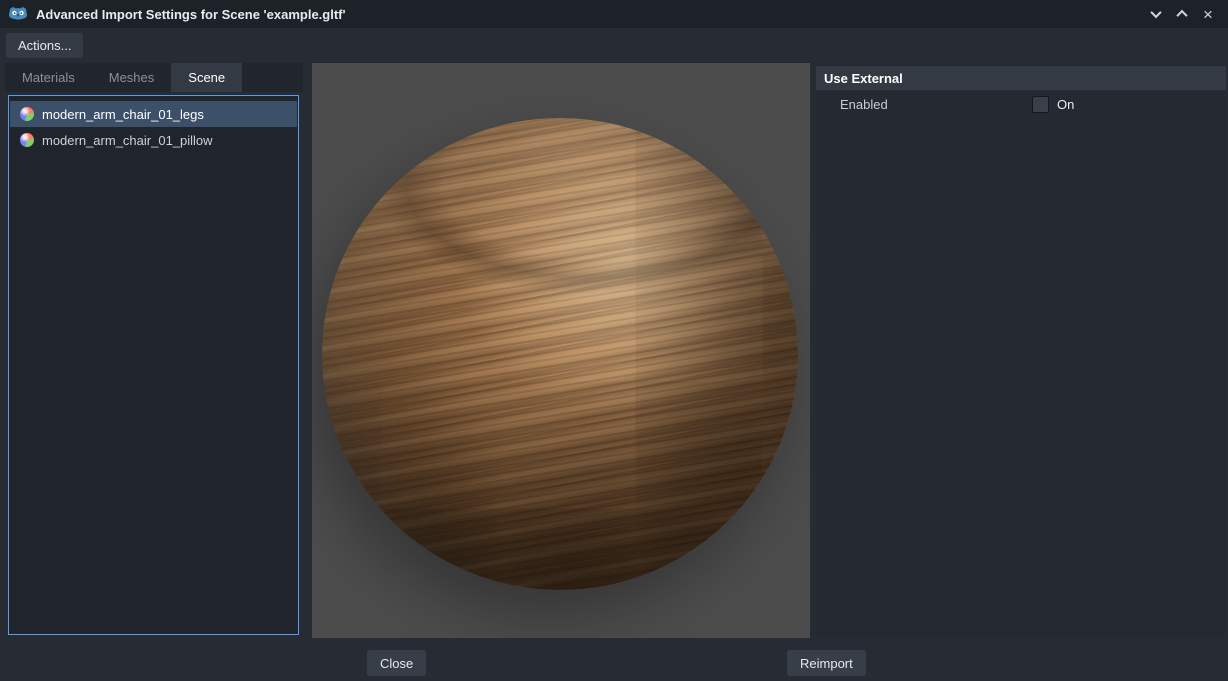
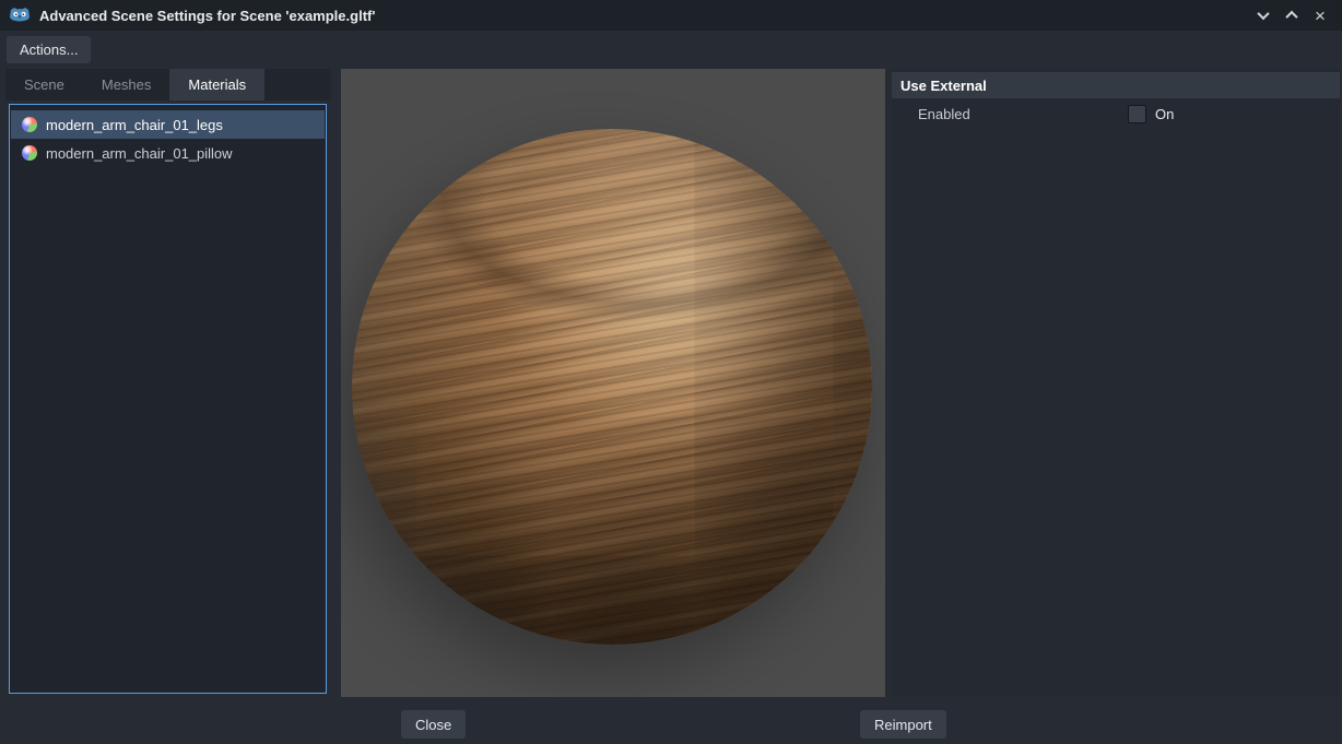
- Advanced Import Settings for Scene 'example.gltf'
+ Advanced Scene Settings for Scene 'example.gltf'
  ×
  Actions...
- Materials
+ Scene
  Meshes
- Scene
+ Materials
  modern_arm_chair_01_legs
  modern_arm_chair_01_pillow
  Use External
  Enabled
  On
  Close
  Reimport
